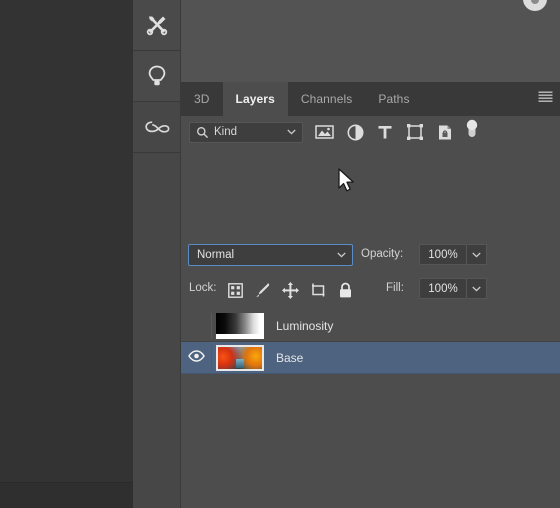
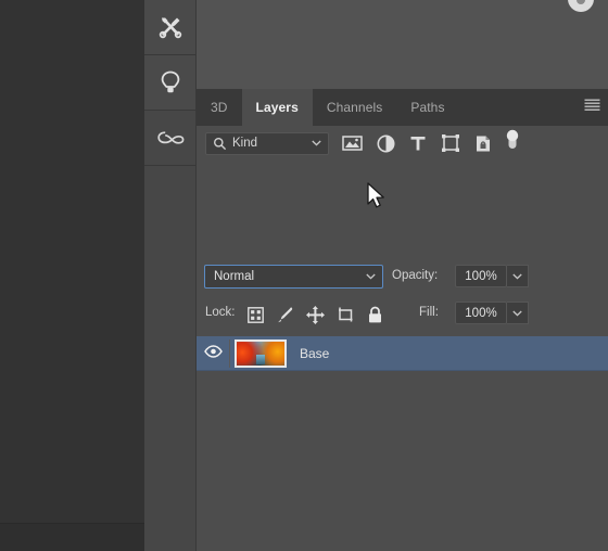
  3D
  Layers
  Channels
  Paths
  Kind
  Normal
  Opacity:
  100%
  Lock:
  Fill:
  100%
- Luminosity
  Base
